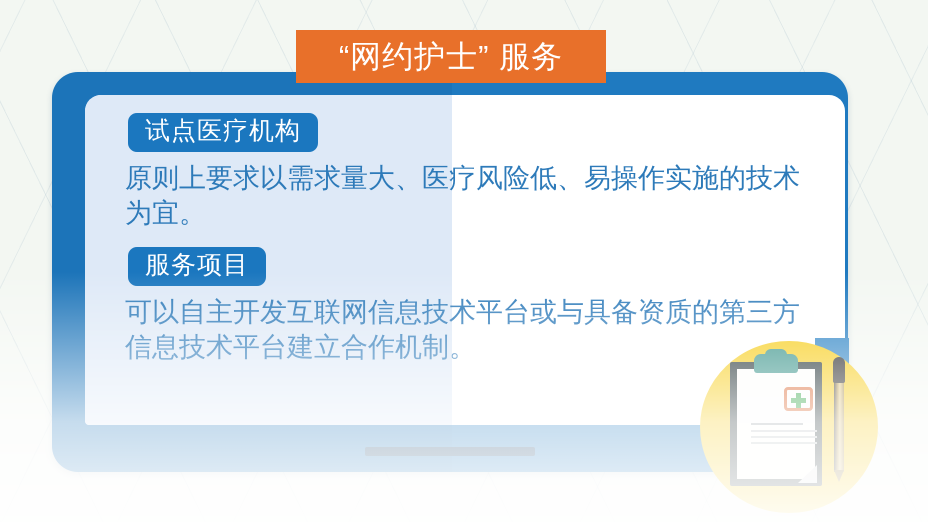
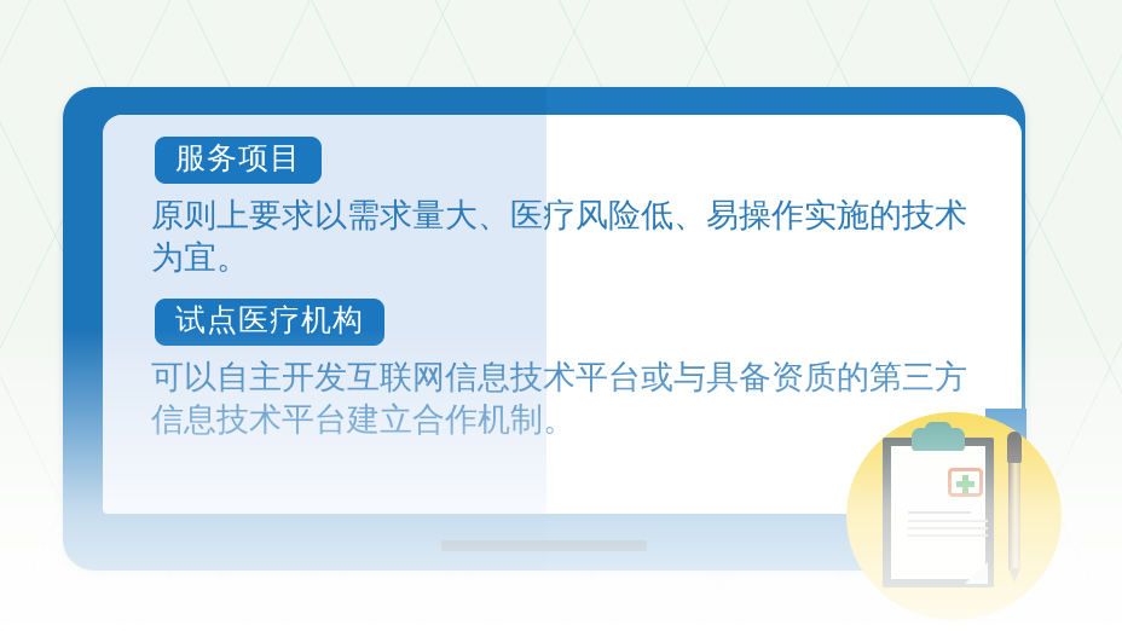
- 试点医疗机构
+ 服务项目
  原则上要求以需求量大、医疗风险低、易操作实施的技术为宜。
- 服务项目
+ 试点医疗机构
- “网约护士” 服务
